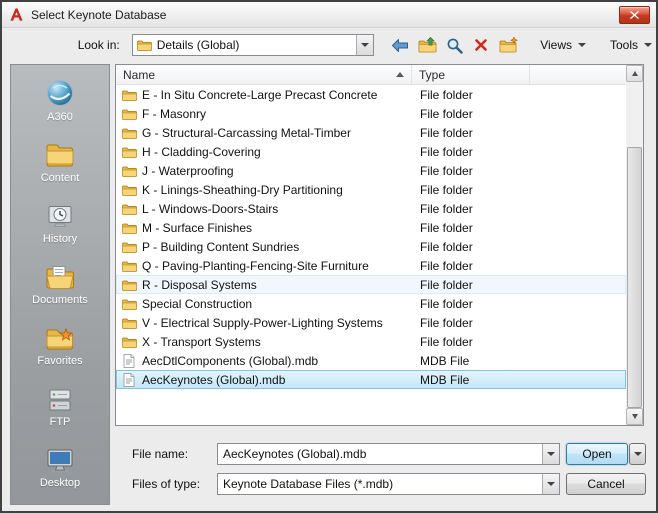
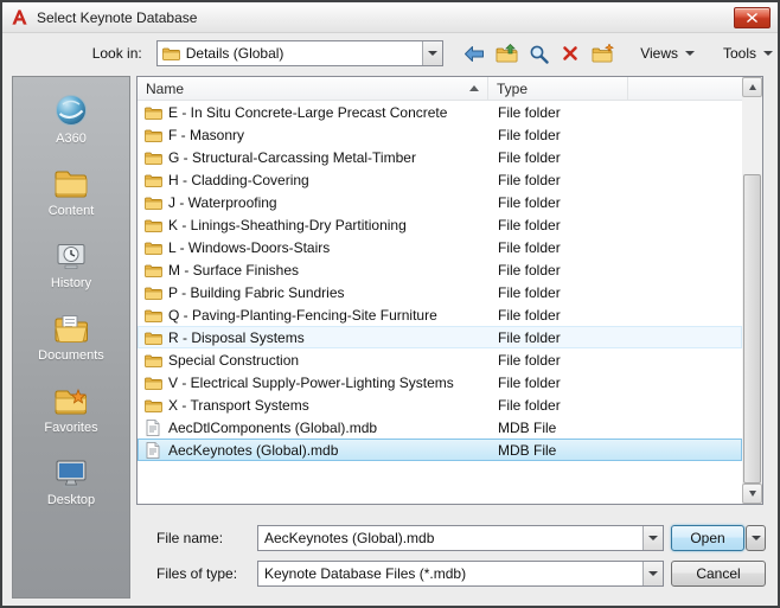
  Select Keynote Database
  Look in:
  Details (Global)
  Views
  Tools
  A360
  Content
  History
  Documents
  Favorites
- FTP
  Desktop
  Name
  Type
  E - In Situ Concrete-Large Precast Concrete
  File folder
  F - Masonry
  File folder
  G - Structural-Carcassing Metal-Timber
  File folder
  H - Cladding-Covering
  File folder
  J - Waterproofing
  File folder
  K - Linings-Sheathing-Dry Partitioning
  File folder
  L - Windows-Doors-Stairs
  File folder
  M - Surface Finishes
  File folder
- P - Building Content Sundries
+ P - Building Fabric Sundries
  File folder
  Q - Paving-Planting-Fencing-Site Furniture
  File folder
  R - Disposal Systems
  File folder
  Special Construction
  File folder
  V - Electrical Supply-Power-Lighting Systems
  File folder
  X - Transport Systems
  File folder
  AecDtlComponents (Global).mdb
  MDB File
  AecKeynotes (Global).mdb
  MDB File
  File name:
  AecKeynotes (Global).mdb
  Open
  Files of type:
  Keynote Database Files (*.mdb)
  Cancel
